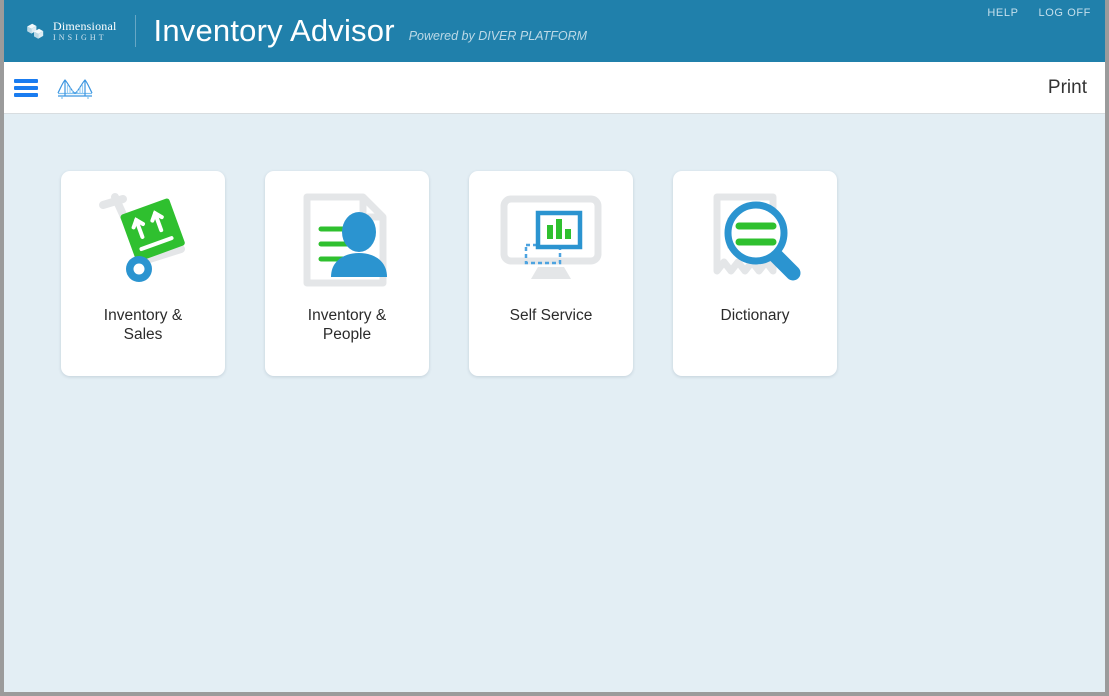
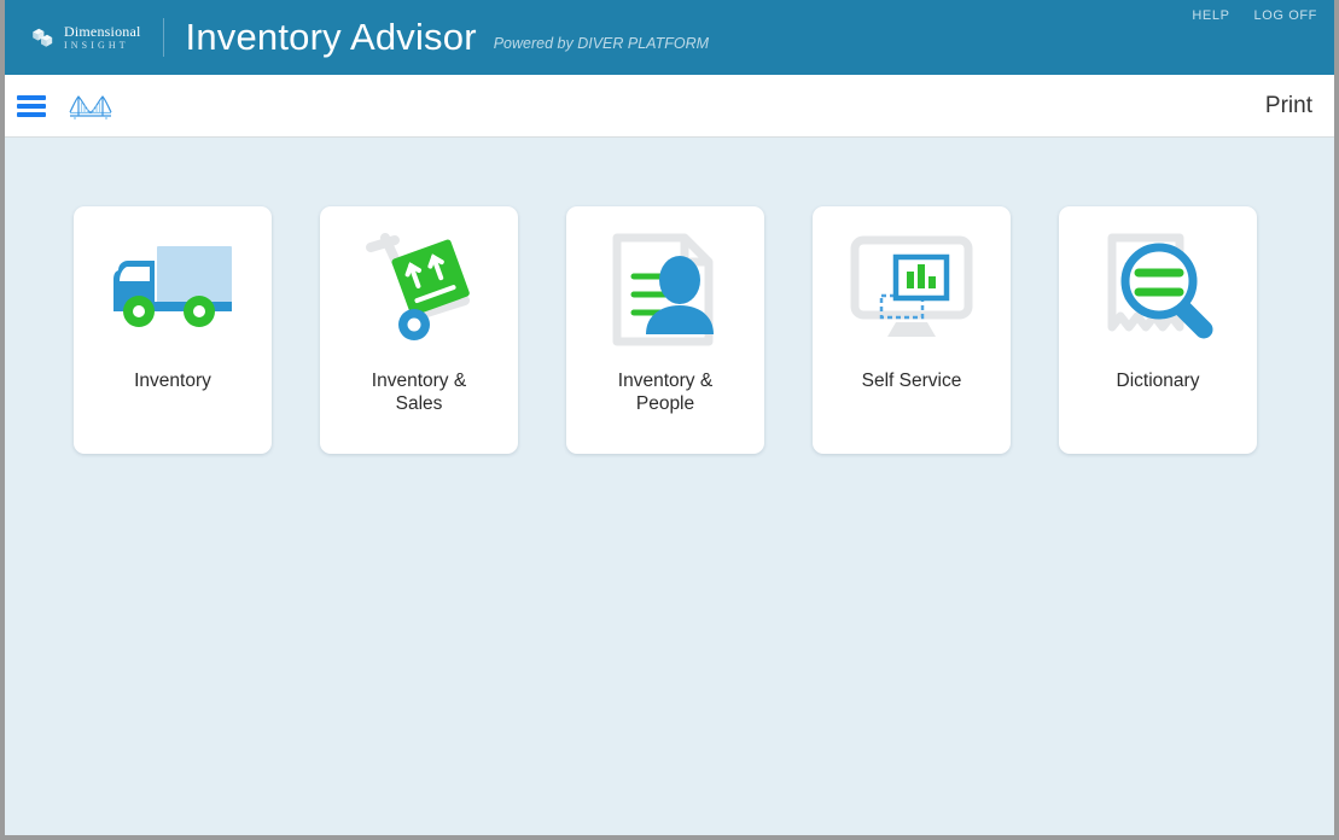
  Dimensional
  INSIGHT
  Inventory Advisor
  Powered by DIVER PLATFORM
  HELP
  LOG OFF
  Print
+ Inventory
  Inventory &
  Sales
  Inventory &
  People
  Self Service
  Dictionary
